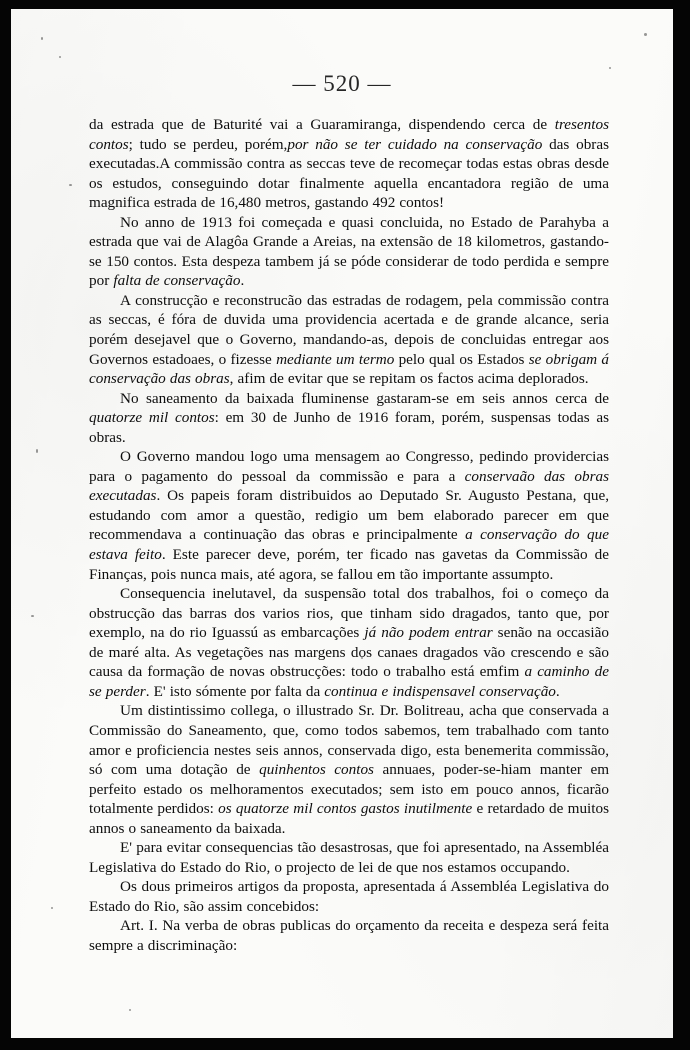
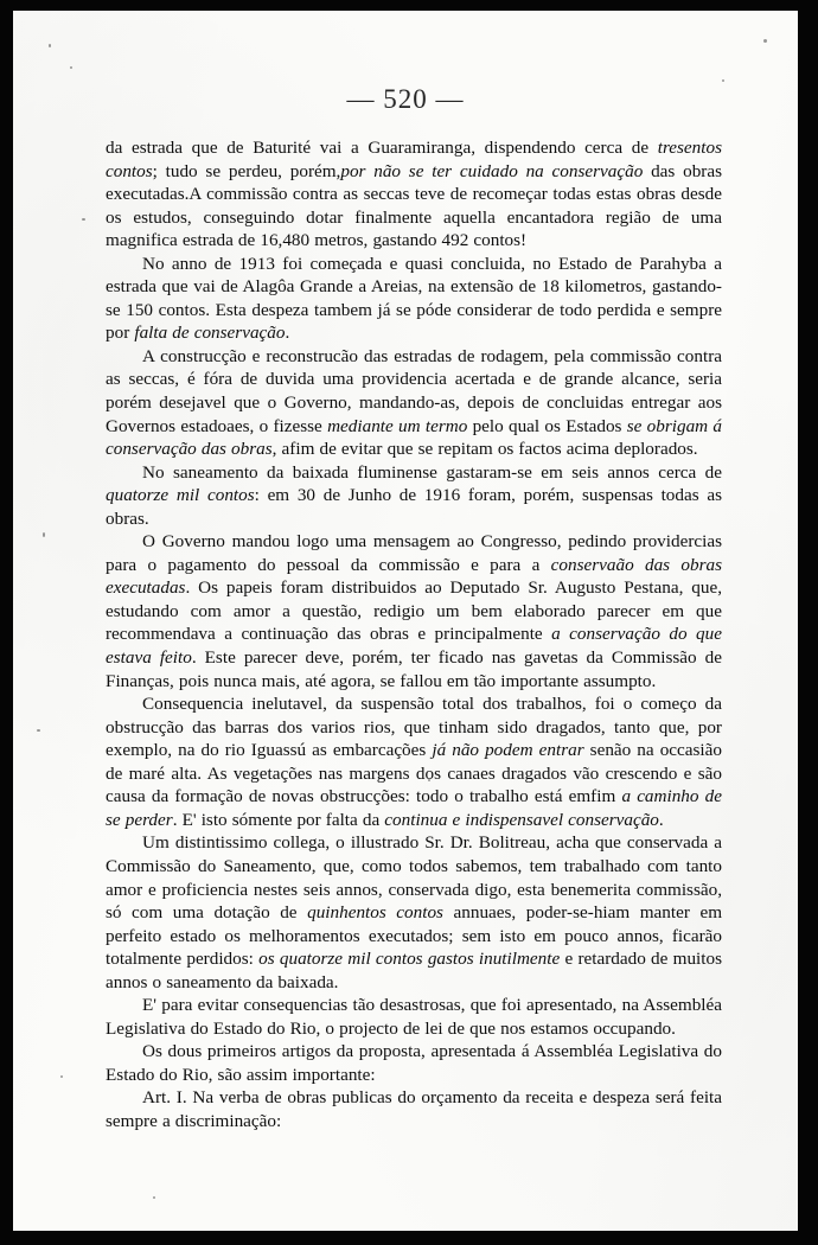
  — 520 —
  da estrada que de Baturité vai a Guaramiranga, dispendendo cerca de tresentos contos; tudo se perdeu, porém,por não se ter cuidado na conservação das obras executadas.A commissão contra as seccas teve de recomeçar todas estas obras desde os estudos, conseguindo dotar finalmente aquella encantadora região de uma magnifica estrada de 16,480 metros, gastando 492 contos!
  No anno de 1913 foi começada e quasi concluida, no Estado de Parahyba a estrada que vai de Alagôa Grande a Areias, na extensão de 18 kilometros, gastando-se 150 contos. Esta despeza tambem já se póde considerar de todo perdida e sempre por falta de conservação.
  A construcção e reconstrucão das estradas de rodagem, pela commissão contra as seccas, é fóra de duvida uma providencia acertada e de grande alcance, seria porém desejavel que o Governo, mandando-as, depois de concluidas entregar aos Governos estadoaes, o fizesse mediante um termo pelo qual os Estados se obrigam á conservação das obras, afim de evitar que se repitam os factos acima deplorados.
  No saneamento da baixada fluminense gastaram-se em seis annos cerca de quatorze mil contos: em 30 de Junho de 1916 foram, porém, suspensas todas as obras.
  O Governo mandou logo uma mensagem ao Congresso, pedindo providercias para o pagamento do pessoal da commissão e para a conservaão das obras executadas. Os papeis foram distribuidos ao Deputado Sr. Augusto Pestana, que, estudando com amor a questão, redigio um bem elaborado parecer em que recommendava a continuação das obras e principalmente a conservação do que estava feito. Este parecer deve, porém, ter ficado nas gavetas da Commissão de Finanças, pois nunca mais, até agora, se fallou em tão importante assumpto.
  Consequencia inelutavel, da suspensão total dos trabalhos, foi o começo da obstrucção das barras dos varios rios, que tinham sido dragados, tanto que, por exemplo, na do rio Iguassú as embarcações já não podem entrar senão na occasião de maré alta. As vegetações nas margens dos canaes dragados vão crescendo e são causa da formação de novas obstrucções: todo o trabalho está emfim a caminho de se perder. E' isto sómente por falta da continua e indispensavel conservação.
  Um distintissimo collega, o illustrado Sr. Dr. Bolitreau, acha que conservada a Commissão do Saneamento, que, como todos sabemos, tem trabalhado com tanto amor e proficiencia nestes seis annos, conservada digo, esta benemerita commissão, só com uma dotação de quinhentos contos annuaes, poder-se-hiam manter em perfeito estado os melhoramentos executados; sem isto em pouco annos, ficarão totalmente perdidos: os quatorze mil contos gastos inutilmente e retardado de muitos annos o saneamento da baixada.
  E' para evitar consequencias tão desastrosas, que foi apresentado, na Assembléa Legislativa do Estado do Rio, o projecto de lei de que nos estamos occupando.
- Os dous primeiros artigos da proposta, apresentada á Assembléa Legislativa do Estado do Rio, são assim concebidos:
+ Os dous primeiros artigos da proposta, apresentada á Assembléa Legislativa do Estado do Rio, são assim importante:
  Art. I. Na verba de obras publicas do orçamento da receita e despeza será feita sempre a discriminação:
